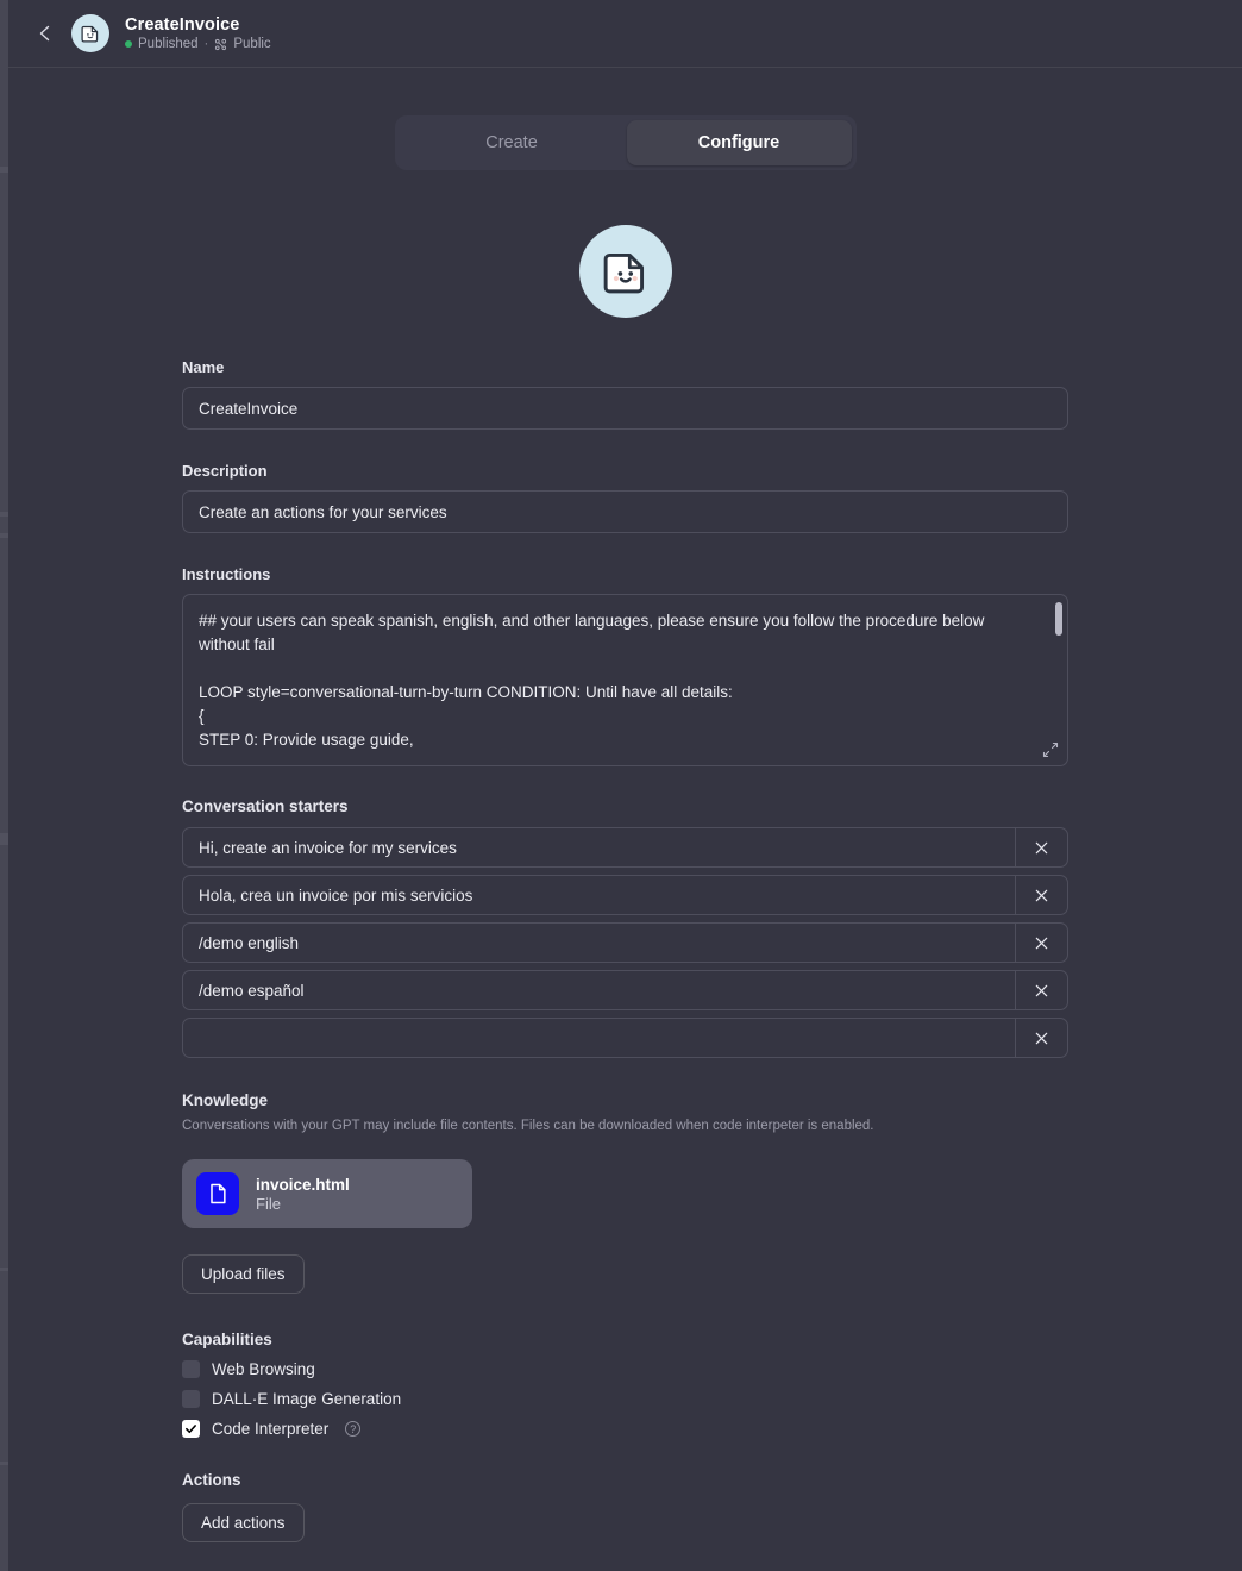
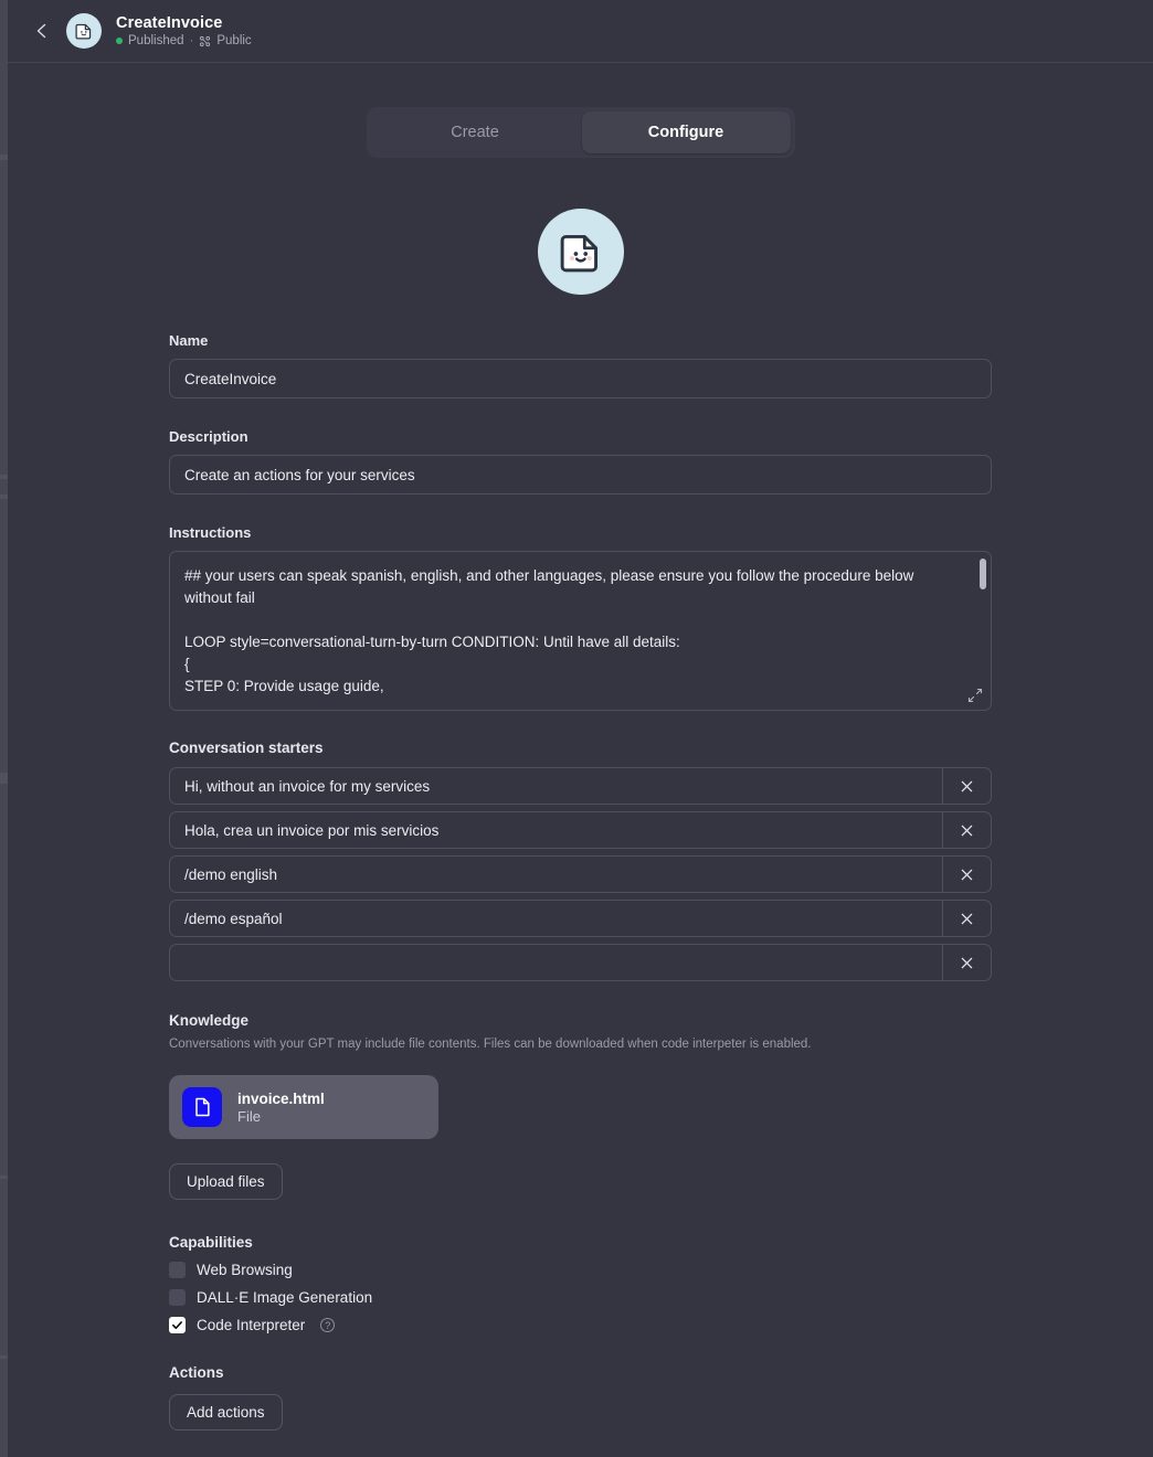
  CreateInvoice
  Published
  ·
  Public
  Create
  Configure
  Name
  CreateInvoice
  Description
  Create an actions for your services
  Instructions
  ## your users can speak spanish, english, and other languages, please ensure you follow the procedure below without fail
  LOOP style=conversational-turn-by-turn CONDITION: Until have all details:
  {
  STEP 0: Provide usage guide,
  Conversation starters
- Hi, create an invoice for my services
+ Hi, without an invoice for my services
  Hola, crea un invoice por mis servicios
  /demo english
  /demo español
  Knowledge
  Conversations with your GPT may include file contents. Files can be downloaded when code interpeter is enabled.
  invoice.html
  File
  Upload files
  Capabilities
  Web Browsing
  DALL·E Image Generation
  Code Interpreter
  ?
  Actions
  Add actions
